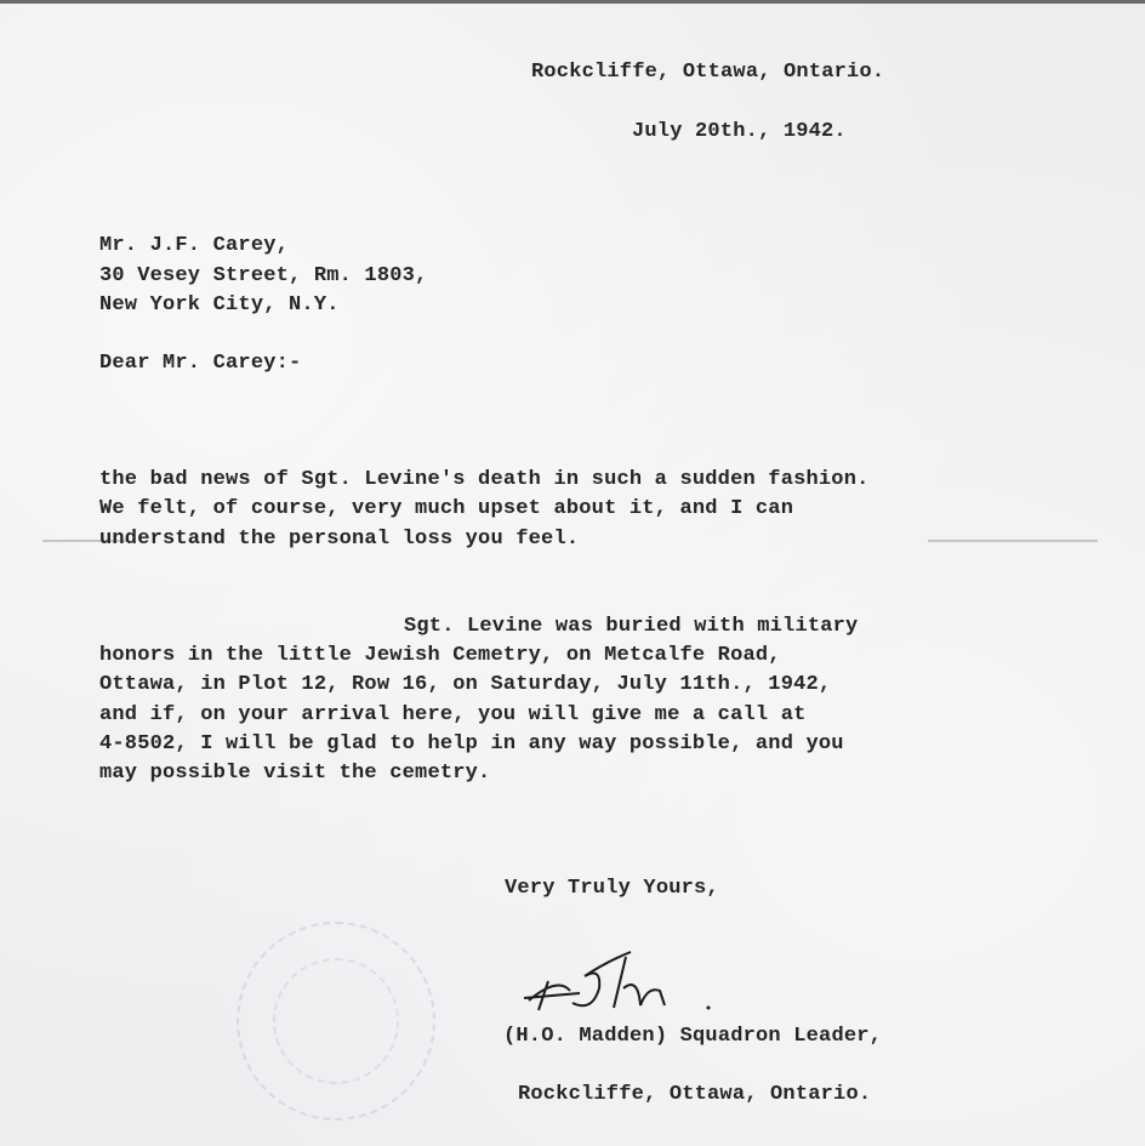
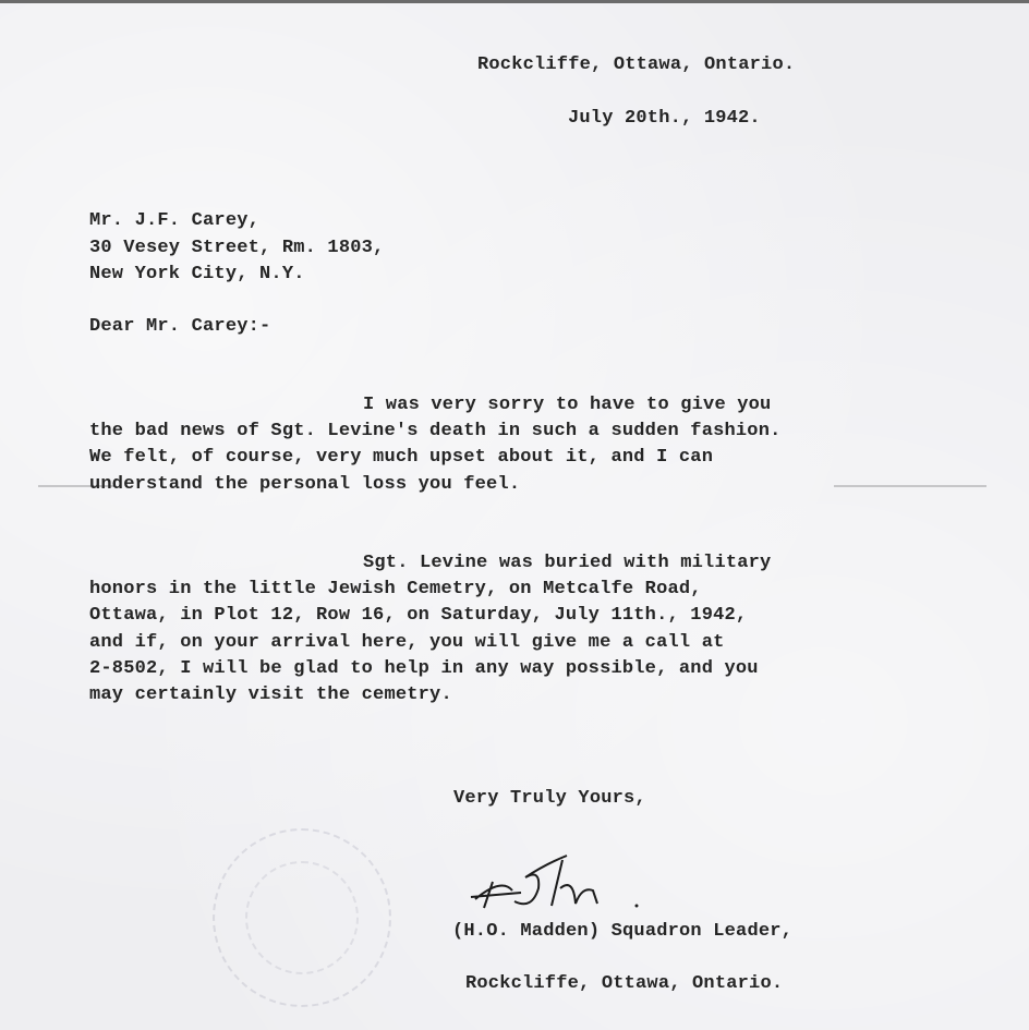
  Rockcliffe, Ottawa, Ontario.
  July 20th., 1942.
  Mr. J.F. Carey,
  30 Vesey Street, Rm. 1803,
  New York City, N.Y.
  Dear Mr. Carey:-
+ I was very sorry to have to give you
  the bad news of Sgt. Levine's death in such a sudden fashion.
  We felt, of course, very much upset about it, and I can
  understand the personal loss you feel.
  Sgt. Levine was buried with military
  honors in the little Jewish Cemetry, on Metcalfe Road,
  Ottawa, in Plot 12, Row 16, on Saturday, July 11th., 1942,
  and if, on your arrival here, you will give me a call at
- 4-8502, I will be glad to help in any way possible, and you
+ 2-8502, I will be glad to help in any way possible, and you
- may possible visit the cemetry.
+ may certainly visit the cemetry.
  Very Truly Yours,
  (H.O. Madden) Squadron Leader,
  Rockcliffe, Ottawa, Ontario.
